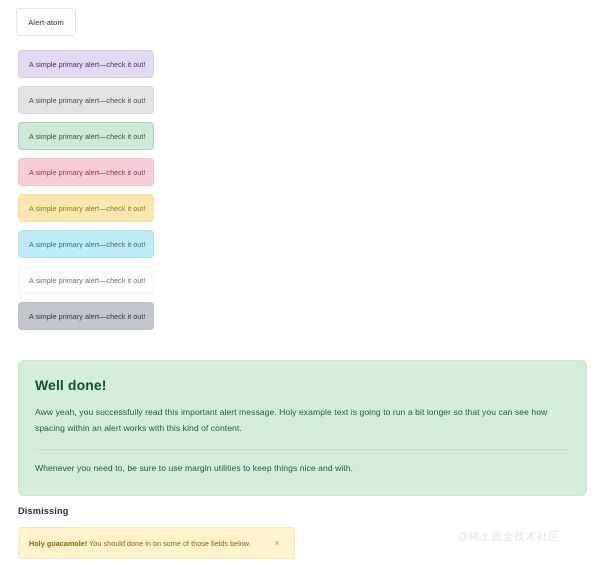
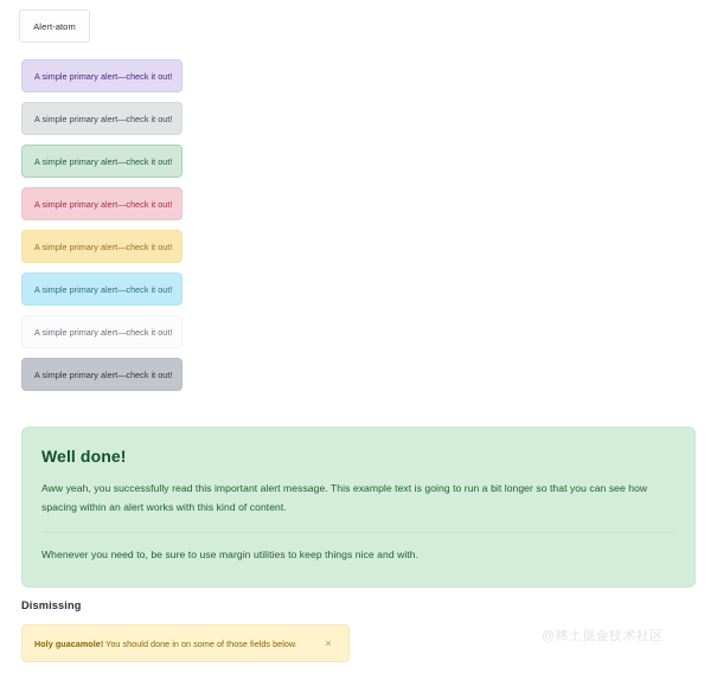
  Alert-atom
  A simple primary alert—check it out!
  A simple primary alert—check it out!
  A simple primary alert—check it out!
  A simple primary alert—check it out!
  A simple primary alert—check it out!
  A simple primary alert—check it out!
  A simple primary alert—check it out!
  A simple primary alert—check it out!
  Well done!
- Aww yeah, you successfully read this important alert message. Holy example text is going to run a bit longer so that you can see how spacing within an alert works with this kind of content.
+ Aww yeah, you successfully read this important alert message. This example text is going to run a bit longer so that you can see how spacing within an alert works with this kind of content.
  Whenever you need to, be sure to use margin utilities to keep things nice and with.
  Dismissing
  Holy guacamole! You should done in on some of those fields below.
  ×
  @稀土掘金技术社区
